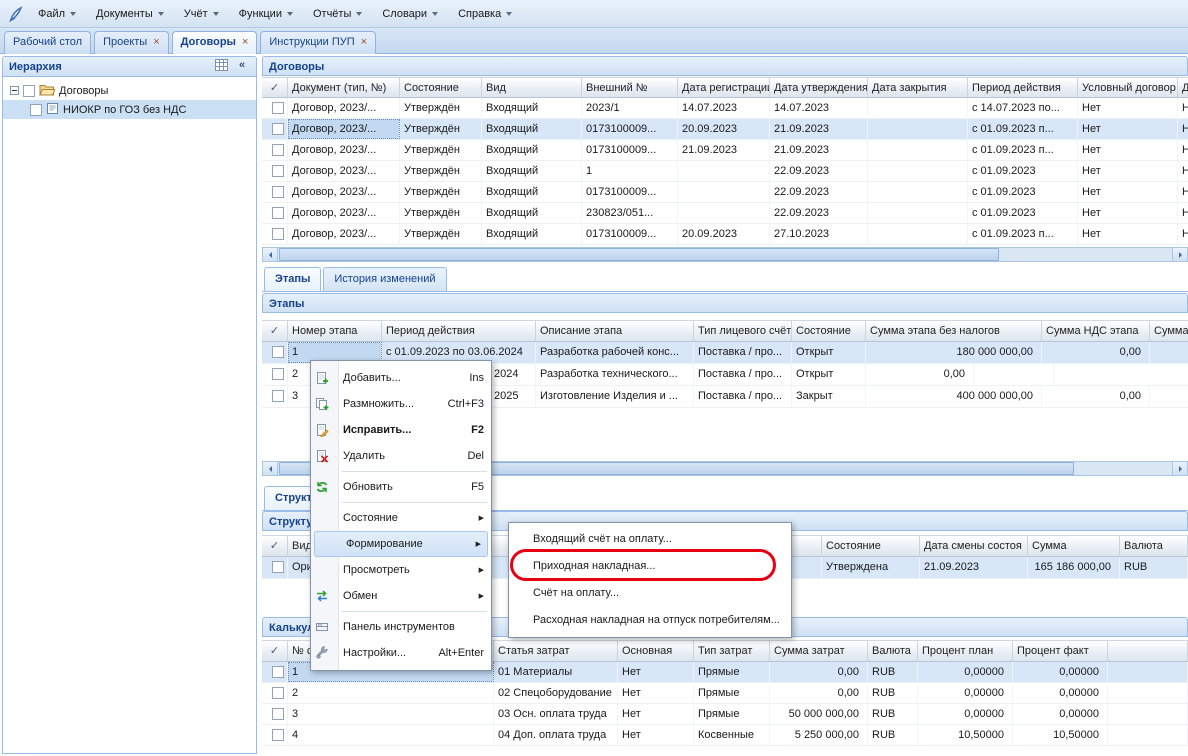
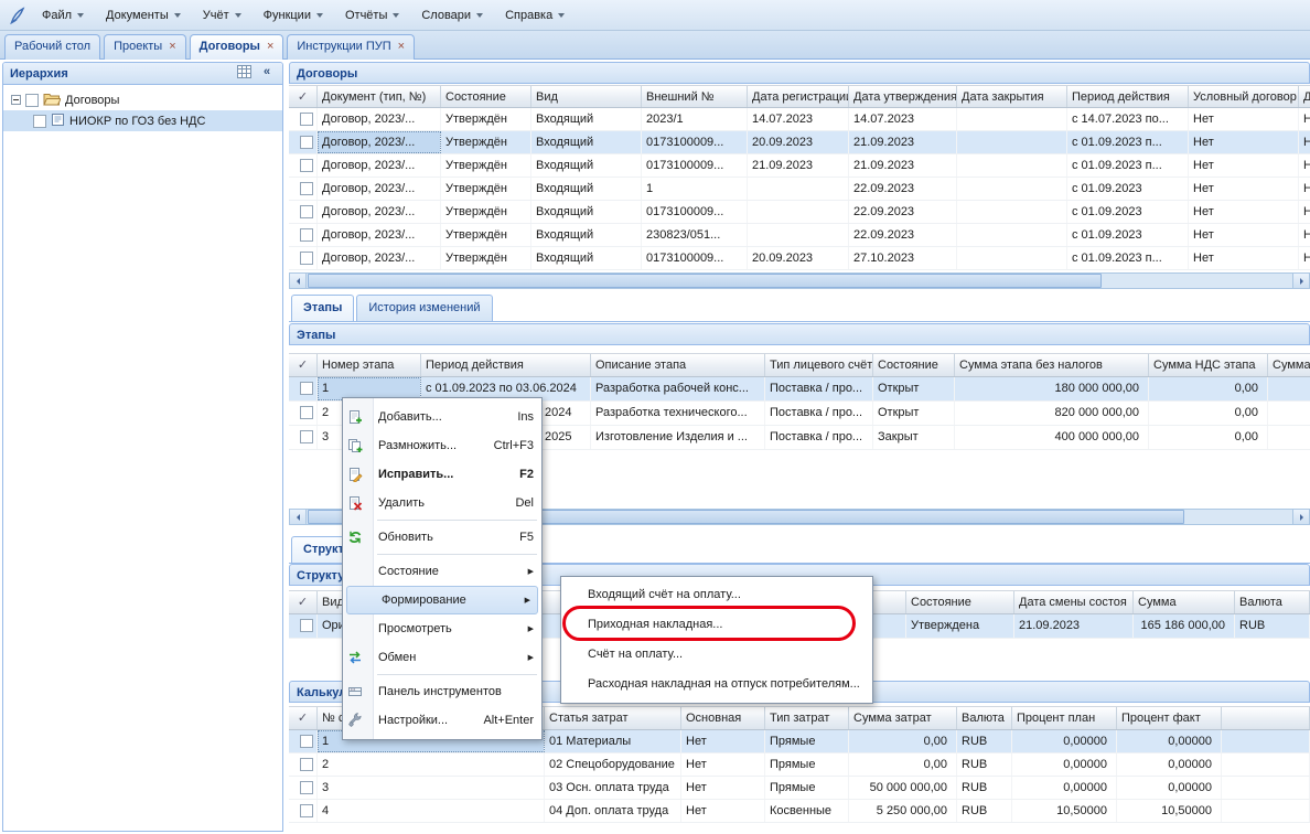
  Файл
  Документы
  Учёт
  Функции
  Отчёты
  Словари
  Справка
  Рабочий стол
  Проекты ×
  Договоры ×
  Инструкции ПУП ×
  «
  Иерархия
  Договоры
  НИОКР по ГОЗ без НДС
  Договоры
  ✓
  Документ (тип, №)
  Состояние
  Вид
  Внешний №
  Дата регистраци
  Дата утверждения
  Дата закрытия
  Период действия
  Условный договор
  Договор, 2023/...
  Утверждён
  Входящий
  2023/1
  14.07.2023
  14.07.2023
  с 14.07.2023 по...
  Нет
  Договор, 2023/...
  Утверждён
  Входящий
  0173100009...
  20.09.2023
  21.09.2023
  с 01.09.2023 п...
  Нет
  Договор, 2023/...
  Утверждён
  Входящий
  0173100009...
  21.09.2023
  21.09.2023
  с 01.09.2023 п...
  Нет
  Договор, 2023/...
  Утверждён
  Входящий
  1
  22.09.2023
  с 01.09.2023
  Нет
  Договор, 2023/...
  Утверждён
  Входящий
  0173100009...
  22.09.2023
  с 01.09.2023
  Нет
  Договор, 2023/...
  Утверждён
  Входящий
  230823/051...
  22.09.2023
  с 01.09.2023
  Нет
  Договор, 2023/...
  Утверждён
  Входящий
  0173100009...
  20.09.2023
  27.10.2023
  с 01.09.2023 п...
  Нет
  Этапы
  История изменений
  Этапы
  ✓
  Номер этапа
  Период действия
  Описание этапа
  Тип лицевого счёт
  Состояние
  Сумма этапа без налогов
  Сумма НДС этапа
  1
  с 01.09.2023 по 03.06.2024
  Разработка рабочей конс...
  Поставка / про...
  Открыт
  180 000 000,00
  0,00
  2
  2024
  Разработка технического...
  Поставка / про...
  Открыт
+ 820 000 000,00
  0,00
  3
  2025
  Изготовление Изделия и ...
  Поставка / про...
  Закрыт
  400 000 000,00
  0,00
  ✓
  Вид
  Состояние
  Дата смены состоя
  Сумма
  Валюта
  Утверждена
  21.09.2023
  165 186 000,00
  RUB
  ✓
  Статья затрат
  Основная
  Тип затрат
  Сумма затрат
  Валюта
  Процент план
  Процент факт
  1
  01 Материалы
  Нет
  Прямые
  0,00
  RUB
  0,00000
  0,00000
  2
  02 Спецоборудование
  Нет
  Прямые
  0,00
  RUB
  0,00000
  0,00000
  3
  03 Осн. оплата труда
  Нет
  Прямые
  50 000 000,00
  RUB
  0,00000
  0,00000
  4
  04 Доп. оплата труда
  Нет
  Косвенные
  5 250 000,00
  RUB
  10,50000
  10,50000
  Добавить...
  Ins
  Размножить...
  Ctrl+F3
  Исправить...
  F2
  Удалить
  Del
  Обновить
  F5
  Состояние
  Формирование
  Просмотреть
  Обмен
  Панель инструментов
  Настройки...
  Alt+Enter
  Входящий счёт на оплату...
  Приходная накладная...
  Счёт на оплату...
  Расходная накладная на отпуск потребителям...
